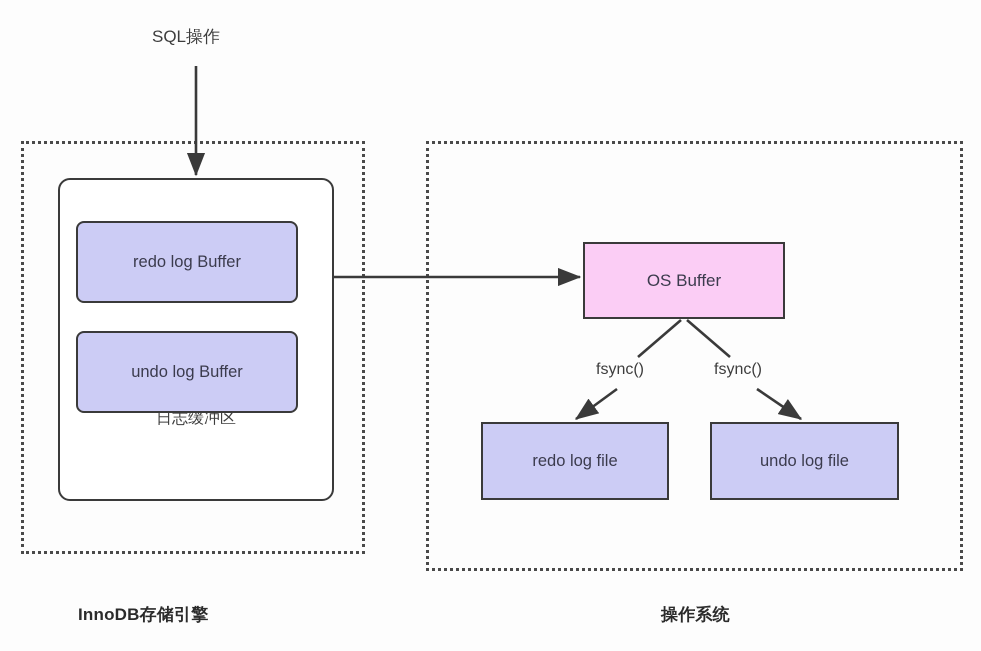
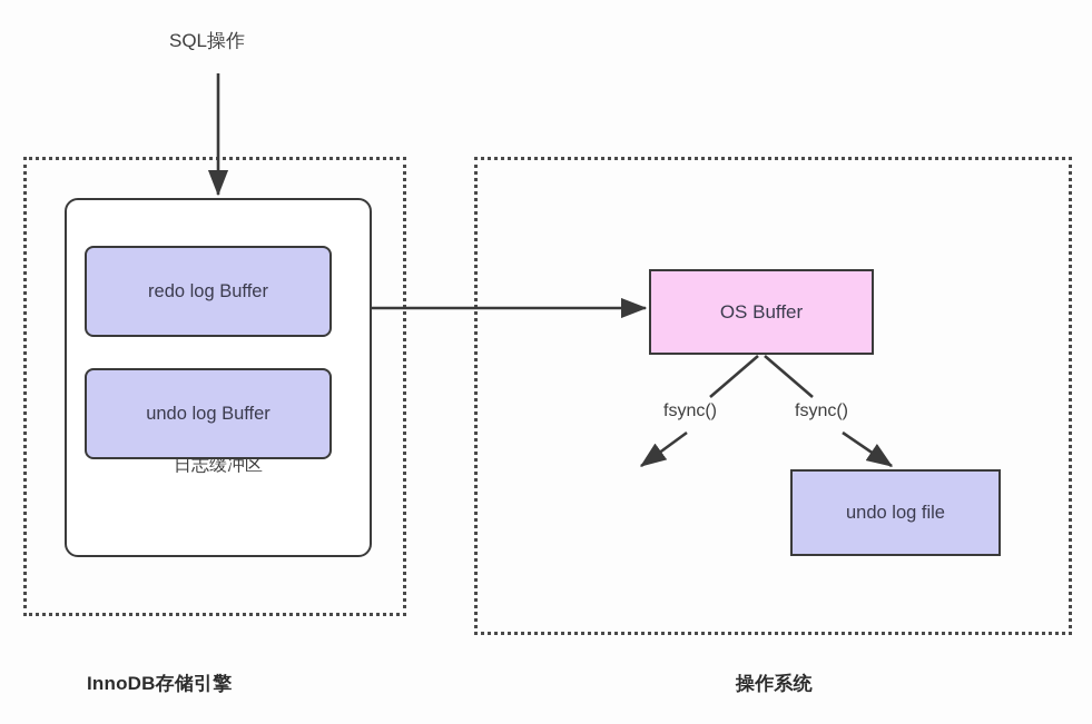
  日志缓冲区
  redo log Buffer
  undo log Buffer
  OS Buffer
- redo log file
  undo log file
  SQL操作
  fsync()
  fsync()
  InnoDB存储引擎
  操作系统
